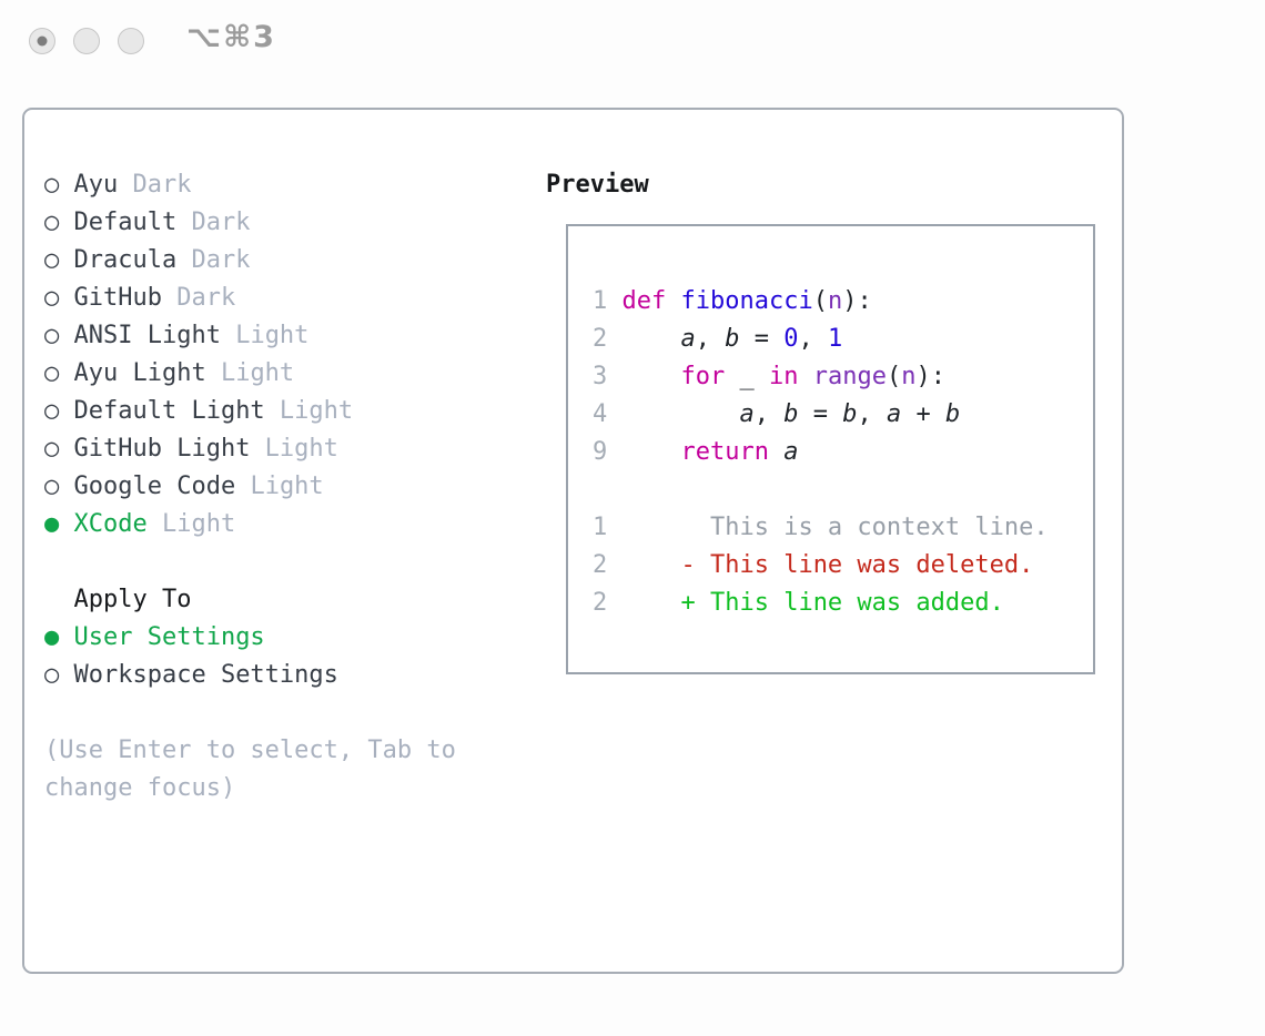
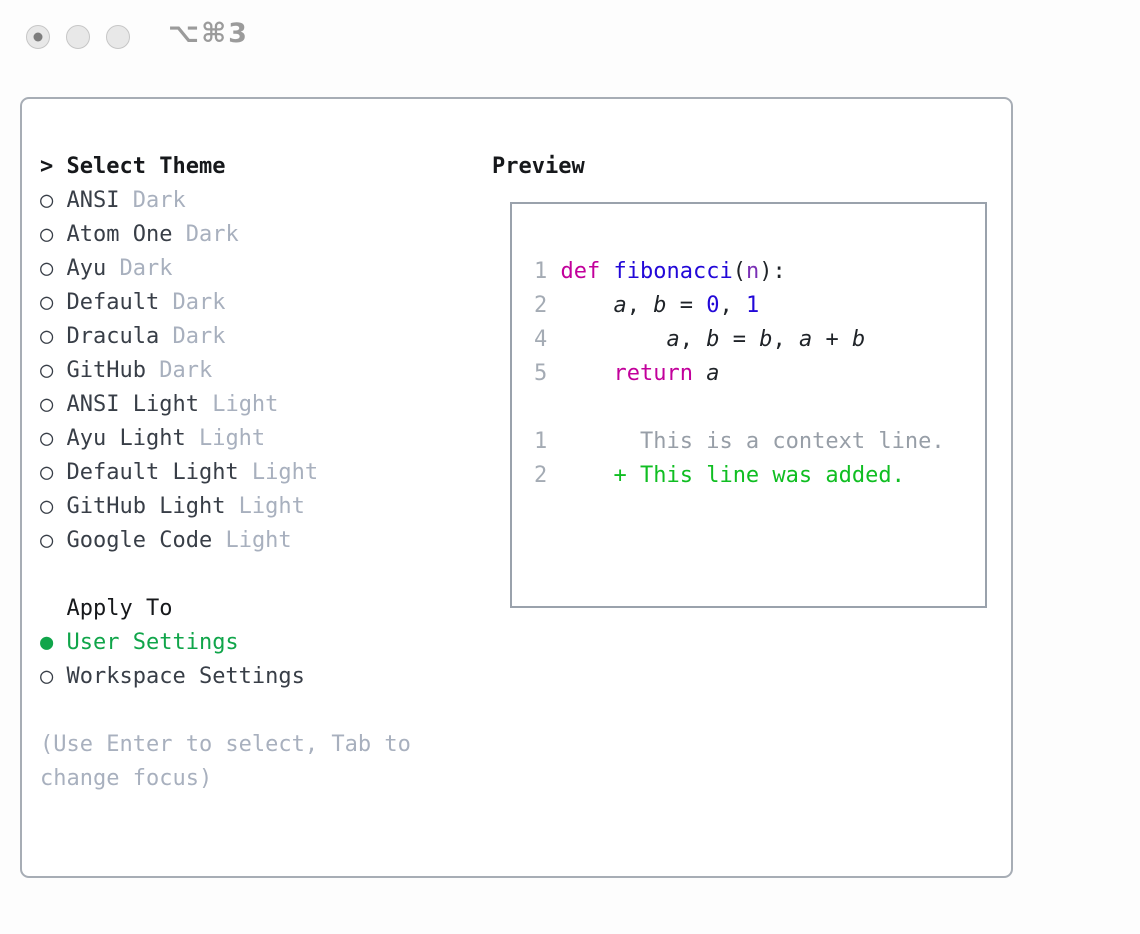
  ⌥⌘3
+ > Select Theme
+ ○ ANSI Dark
+ ○ Atom One Dark
  ○ Ayu Dark
  ○ Default Dark
  ○ Dracula Dark
  ○ GitHub Dark
  ○ ANSI Light Light
  ○ Ayu Light Light
  ○ Default Light Light
  ○ GitHub Light Light
  ○ Google Code Light
- ● XCode Light
  Apply To
  ● User Settings
  ○ Workspace Settings
  (Use Enter to select, Tab to
  change focus)
  Preview
  1 def fibonacci(n):
  2 a, b = 0, 1
- 3 for _ in range(n):
  4 a, b = b, a + b
- 9 return a
+ 5 return a
  1 This is a context line.
- 2 - This line was deleted.
  2 + This line was added.
